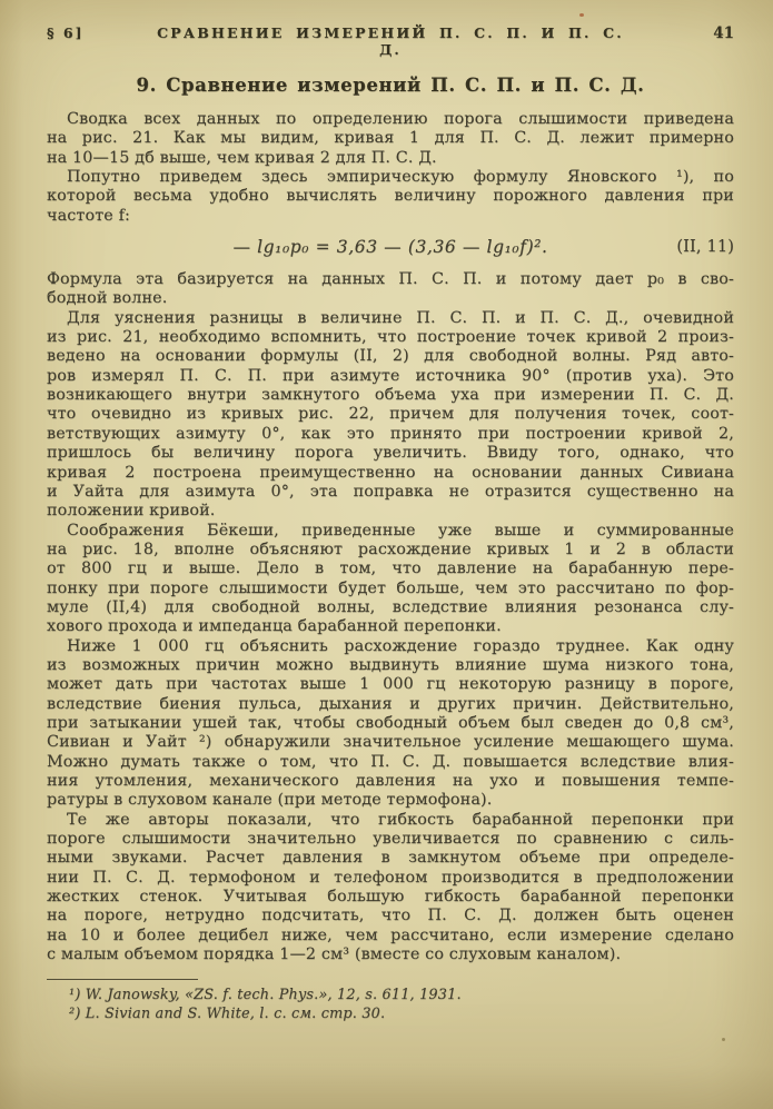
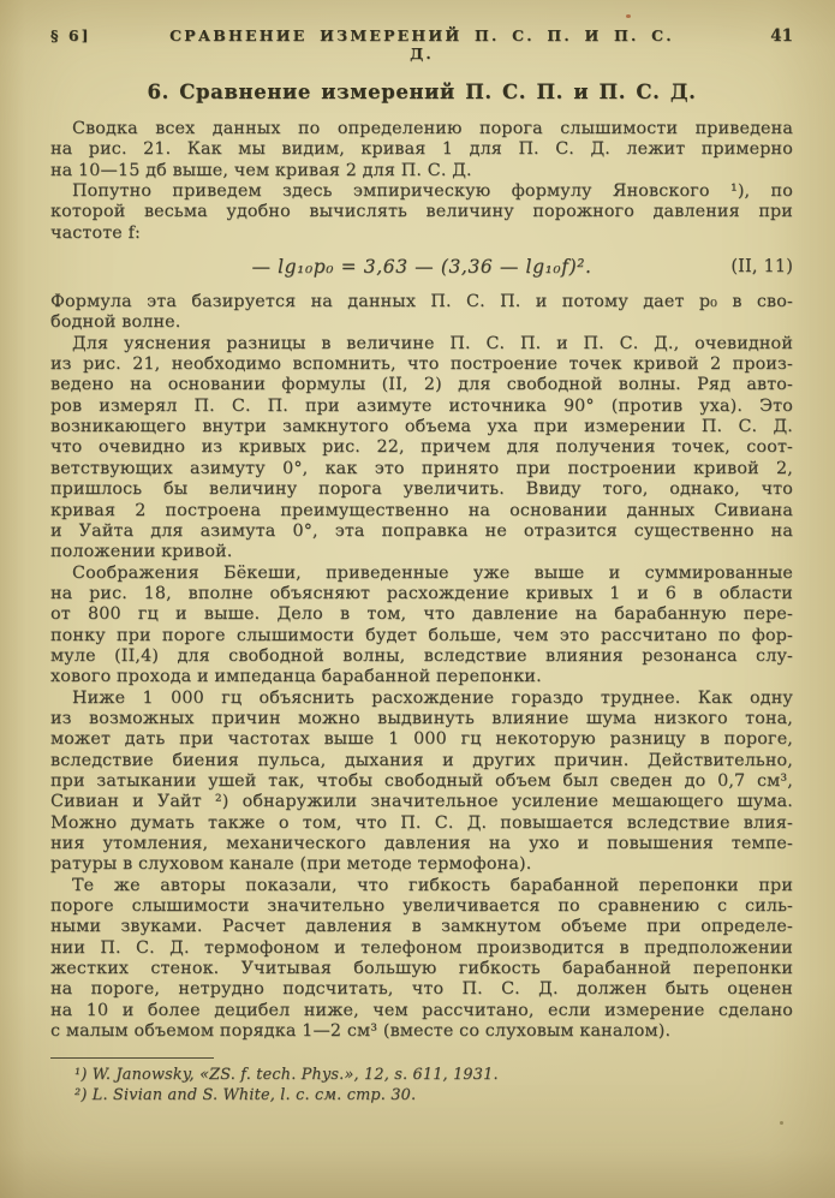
  § 6]
  СРАВНЕНИЕ ИЗМЕРЕНИЙ П. С. П. И П. С. Д.
  41
- 9. Сравнение измерений П. С. П. и П. С. Д.
+ 6. Сравнение измерений П. С. П. и П. С. Д.
  Сводка всех данных по определению порога слышимости приведена
  на рис. 21. Как мы видим, кривая 1 для П. С. Д. лежит примерно
  на 10—15 дб выше, чем кривая 2 для П. С. Д.
  Попутно приведем здесь эмпирическую формулу Яновского ¹), по
  которой весьма удобно вычислять величину порожного давления при
  частоте f:
  — lg₁₀p₀ = 3,63 — (3,36 — lg₁₀f)².
  (II, 11)
  Формула эта базируется на данных П. С. П. и потому дает p₀ в сво-
  бодной волне.
  Для уяснения разницы в величине П. С. П. и П. С. Д., очевидной
  из рис. 21, необходимо вспомнить, что построение точек кривой 2 произ-
  ведено на основании формулы (II, 2) для свободной волны. Ряд авто-
  ров измерял П. С. П. при азимуте источника 90° (против уха). Это
  возникающего внутри замкнутого объема уха при измерении П. С. Д.
  что очевидно из кривых рис. 22, причем для получения точек, соот-
  ветствующих азимуту 0°, как это принято при построении кривой 2,
  пришлось бы величину порога увеличить. Ввиду того, однако, что
  кривая 2 построена преимущественно на основании данных Сивиана
  и Уайта для азимута 0°, эта поправка не отразится существенно на
  положении кривой.
  Соображения Бёкеши, приведенные уже выше и суммированные
- на рис. 18, вполне объясняют расхождение кривых 1 и 2 в области
+ на рис. 18, вполне объясняют расхождение кривых 1 и 6 в области
  от 800 гц и выше. Дело в том, что давление на барабанную пере-
  понку при пороге слышимости будет больше, чем это рассчитано по фор-
  муле (II,4) для свободной волны, вследствие влияния резонанса слу-
  хового прохода и импеданца барабанной перепонки.
  Ниже 1 000 гц объяснить расхождение гораздо труднее. Как одну
  из возможных причин можно выдвинуть влияние шума низкого тона,
  может дать при частотах выше 1 000 гц некоторую разницу в пороге,
  вследствие биения пульса, дыхания и других причин. Действительно,
- при затыкании ушей так, чтобы свободный объем был сведен до 0,8 см³,
+ при затыкании ушей так, чтобы свободный объем был сведен до 0,7 см³,
  Сивиан и Уайт ²) обнаружили значительное усиление мешающего шума.
  Можно думать также о том, что П. С. Д. повышается вследствие влия-
  ния утомления, механического давления на ухо и повышения темпе-
  ратуры в слуховом канале (при методе термофона).
  Те же авторы показали, что гибкость барабанной перепонки при
  пороге слышимости значительно увеличивается по сравнению с силь-
  ными звуками. Расчет давления в замкнутом объеме при определе-
  нии П. С. Д. термофоном и телефоном производится в предположении
  жестких стенок. Учитывая большую гибкость барабанной перепонки
  на пороге, нетрудно подсчитать, что П. С. Д. должен быть оценен
  на 10 и более децибел ниже, чем рассчитано, если измерение сделано
  с малым объемом порядка 1—2 см³ (вместе со слуховым каналом).
  ¹) W. Janowsky, «ZS. f. tech. Phys.», 12, s. 611, 1931.
  ²) L. Sivian and S. White, l. c. см. стр. 30.
